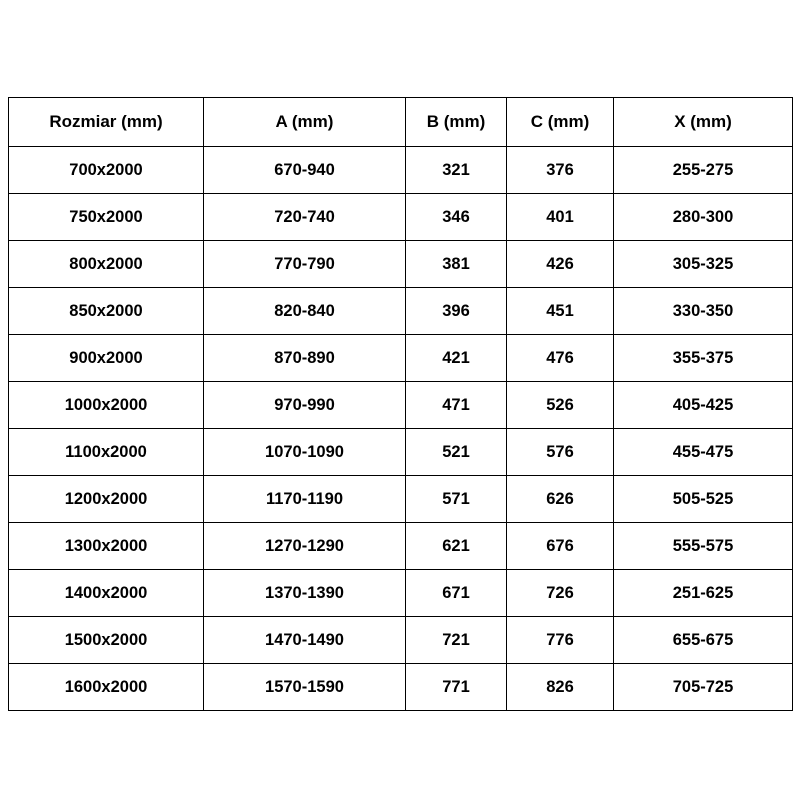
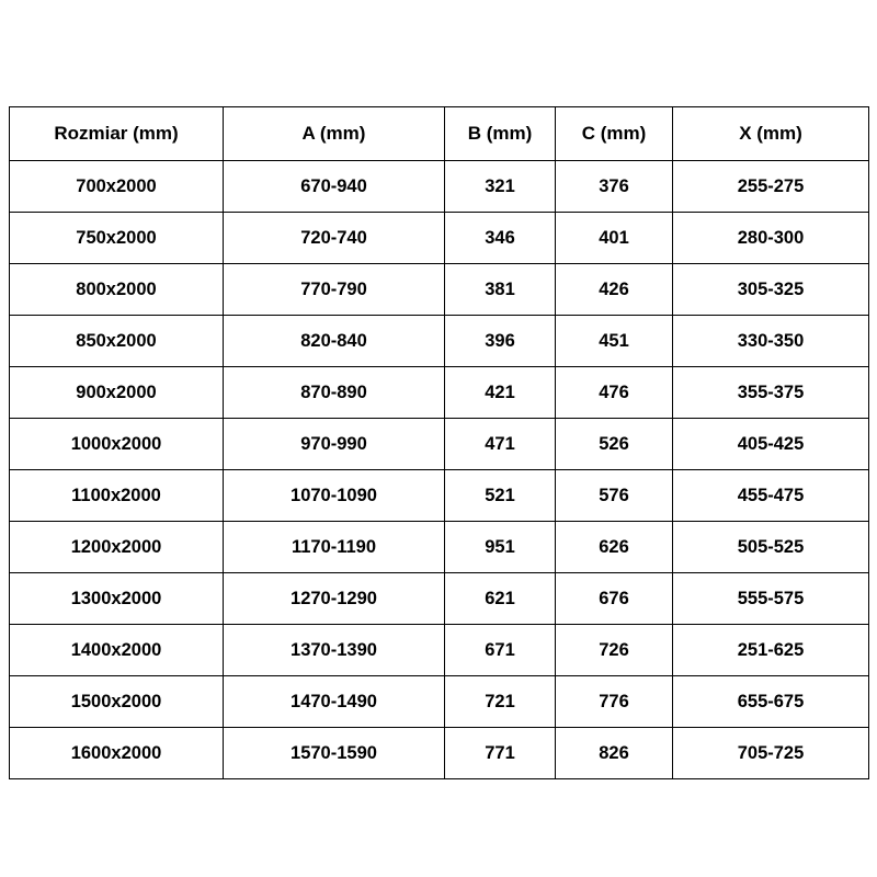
  Rozmiar (mm)	A (mm)	B (mm)	C (mm)	X (mm)
  700x2000	670-940	321	376	255-275
  750x2000	720-740	346	401	280-300
  800x2000	770-790	381	426	305-325
  850x2000	820-840	396	451	330-350
  900x2000	870-890	421	476	355-375
  1000x2000	970-990	471	526	405-425
  1100x2000	1070-1090	521	576	455-475
- 1200x2000	1170-1190	571	626	505-525
+ 1200x2000	1170-1190	951	626	505-525
  1300x2000	1270-1290	621	676	555-575
  1400x2000	1370-1390	671	726	251-625
  1500x2000	1470-1490	721	776	655-675
  1600x2000	1570-1590	771	826	705-725
